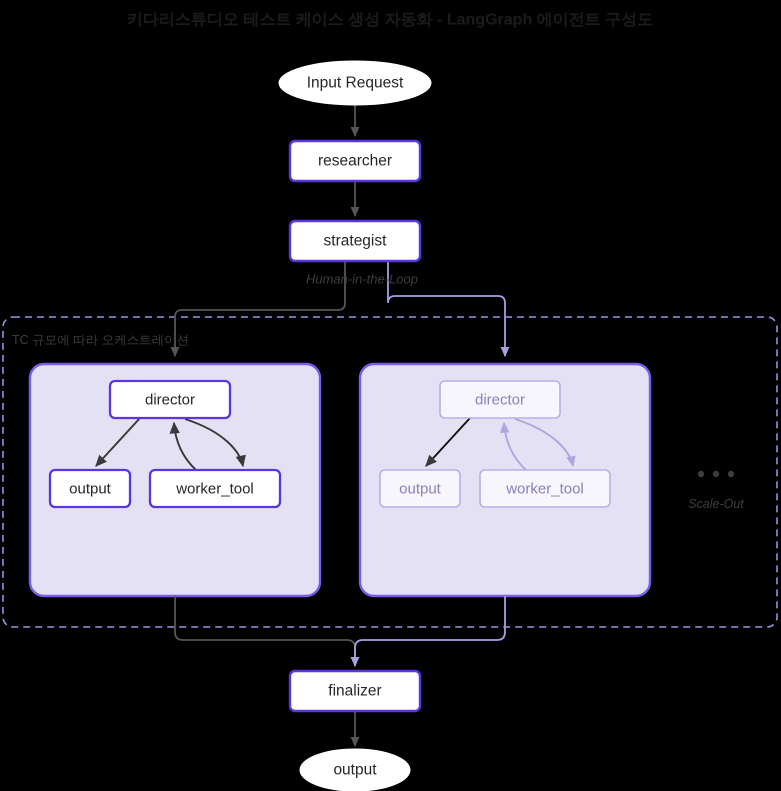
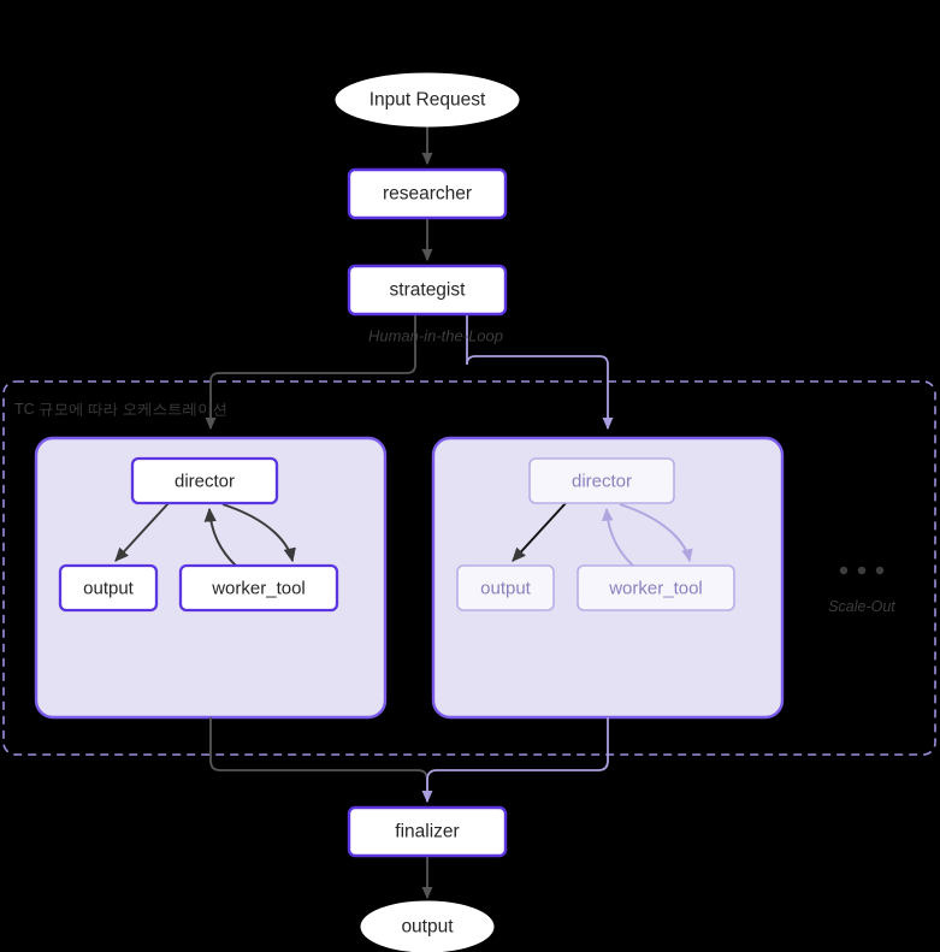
  Input Request
  researcher
  strategist
  Human-in-the-Loop
  TC 규모에 따라 오케스트레이션
  director
  output
  worker_tool
  director
  output
  worker_tool
  Scale-Out
  finalizer
  output
- 키다리스튜디오 테스트 케이스 생성 자동화 - LangGraph 에이전트 구성도
